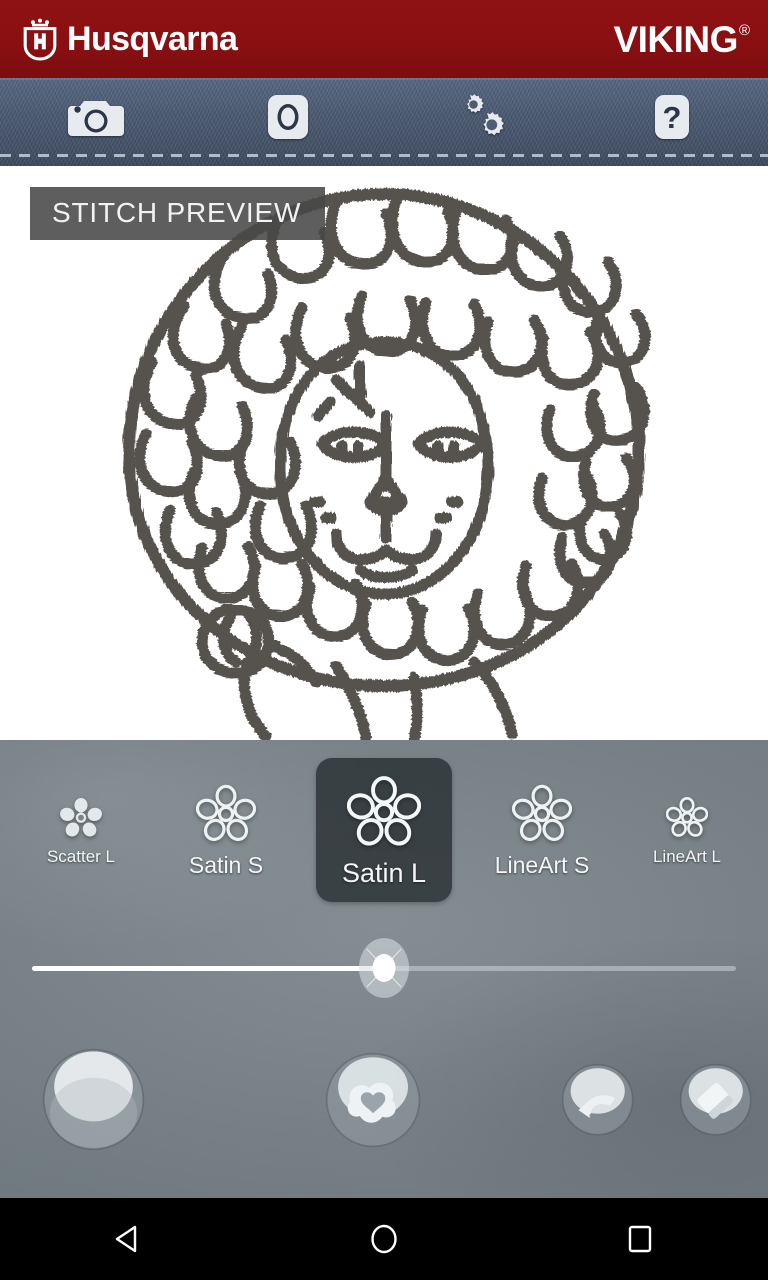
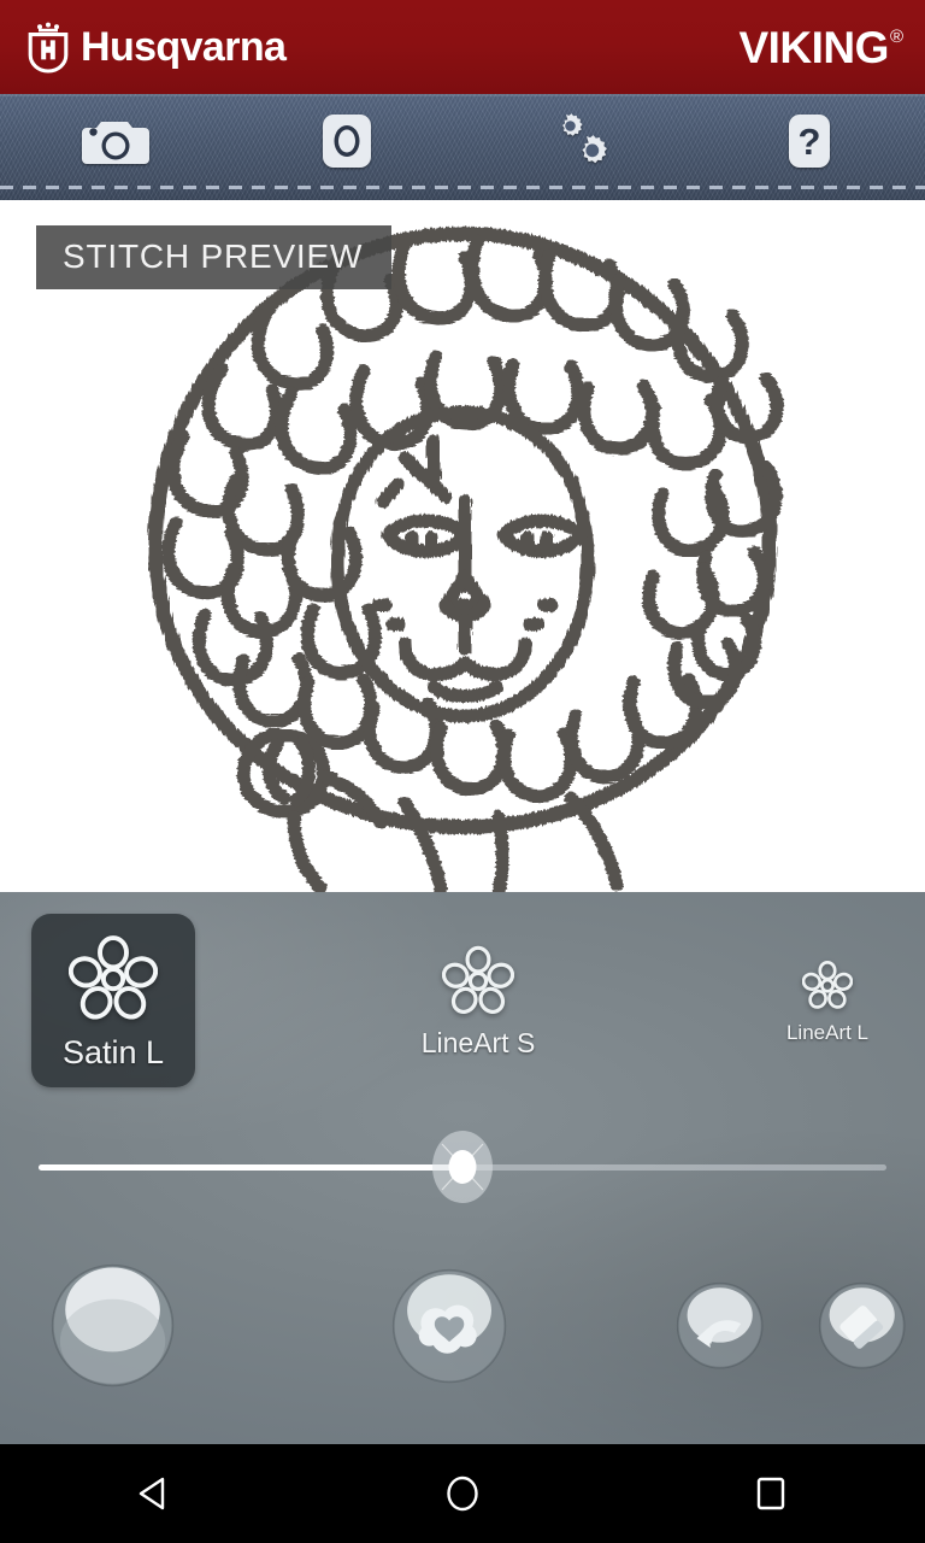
  Husqvarna
  VIKING
  ®
  ?
  STITCH PREVIEW
- Scatter L
- Satin S
  Satin L
  LineArt S
  LineArt L
